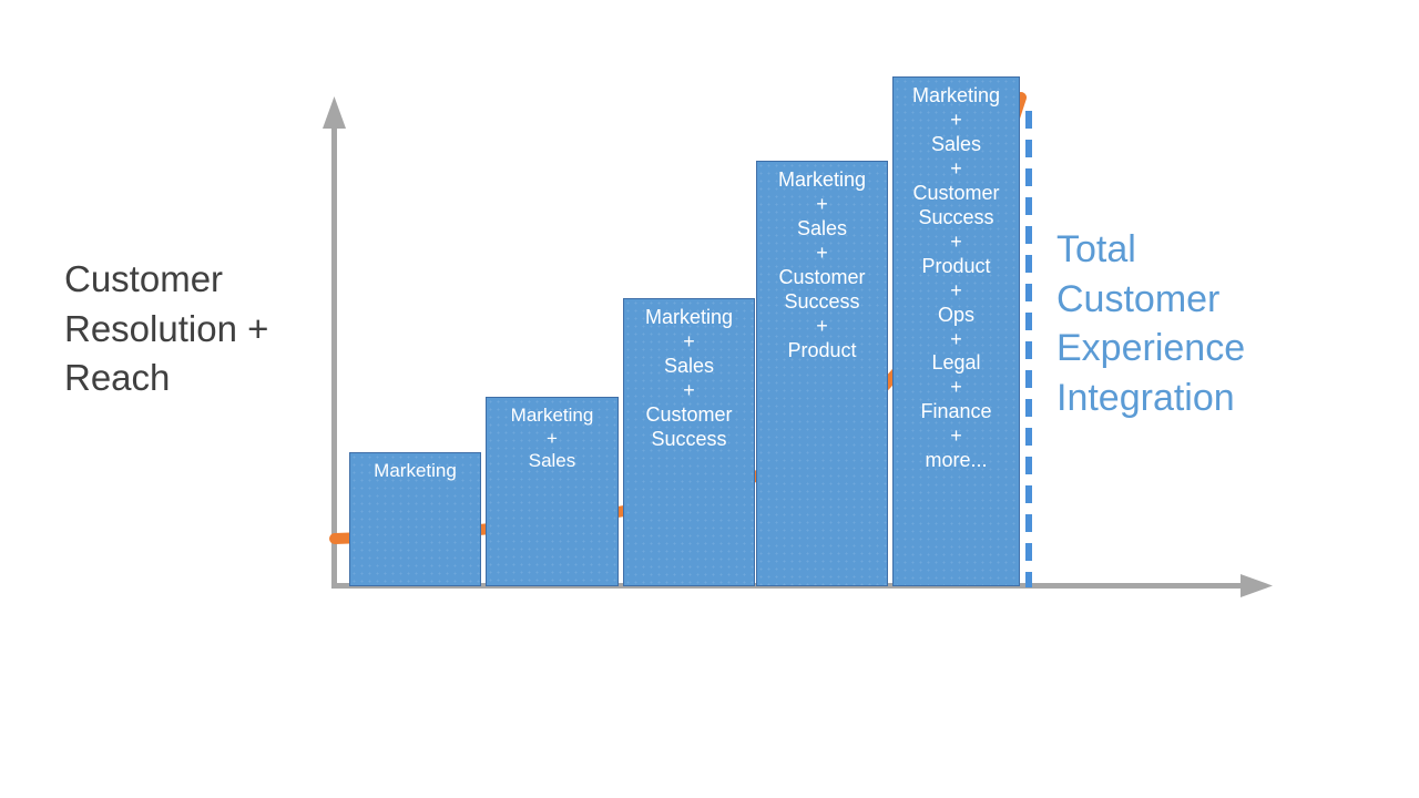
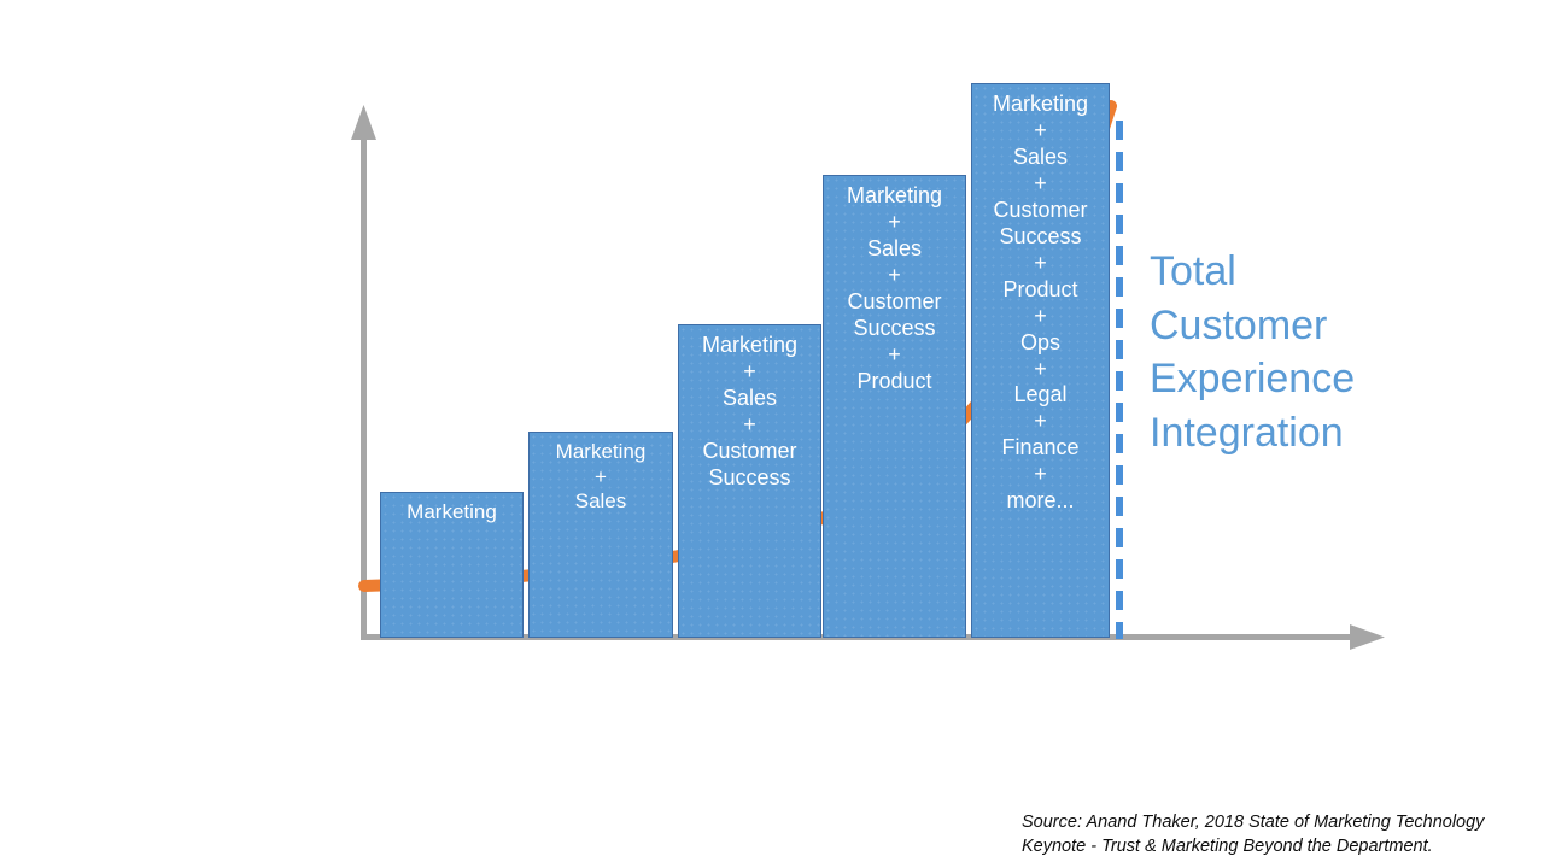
  Marketing
  Marketing
  +
  Sales
  Marketing
  +
  Sales
  +
  Customer
  Success
  Marketing
  +
  Sales
  +
  Customer
  Success
  +
  Product
  Marketing
  +
  Sales
  +
  Customer
  Success
  +
  Product
  +
  Ops
  +
  Legal
  +
  Finance
  +
  more...
- Customer Resolution + Reach
  Total
  Customer
  Experience
  Integration
+ Source: Anand Thaker, 2018 State of Marketing Technology
+ Keynote - Trust & Marketing Beyond the Department.
